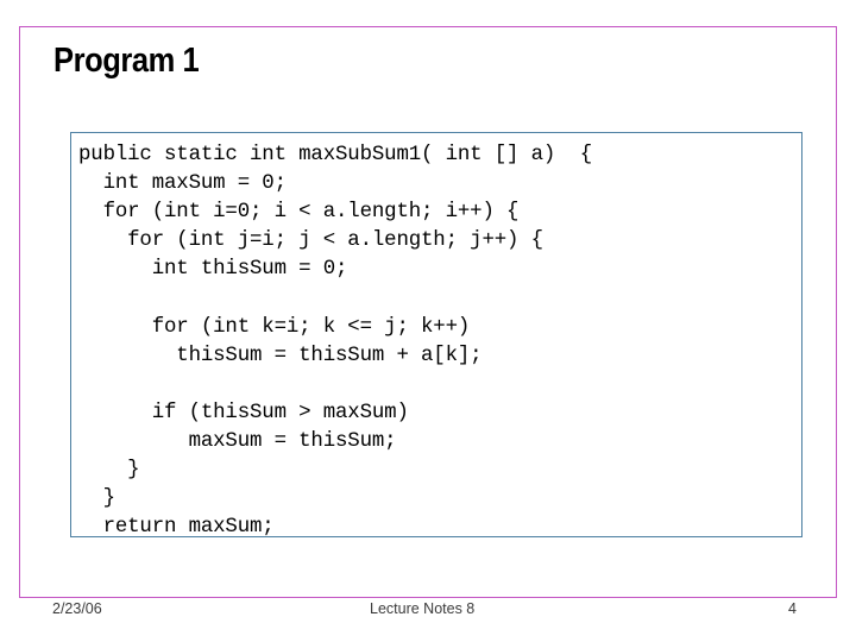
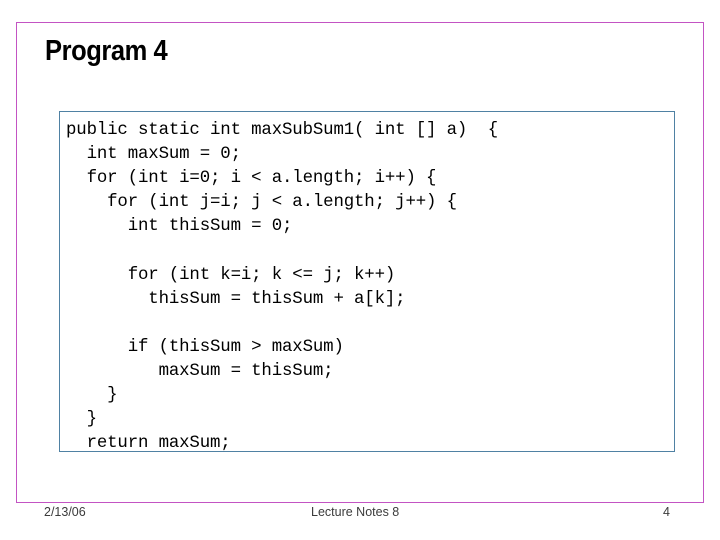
- Program 1
+ Program 4
  public static int maxSubSum1( int [] a) {
  int maxSum = 0;
  for (int i=0; i < a.length; i++) {
  for (int j=i; j < a.length; j++) {
  int thisSum = 0;
  for (int k=i; k <= j; k++)
  thisSum = thisSum + a[k];
  if (thisSum > maxSum)
  maxSum = thisSum;
  }
  }
  return maxSum;
- 2/23/06
+ 2/13/06
  Lecture Notes 8
  4
